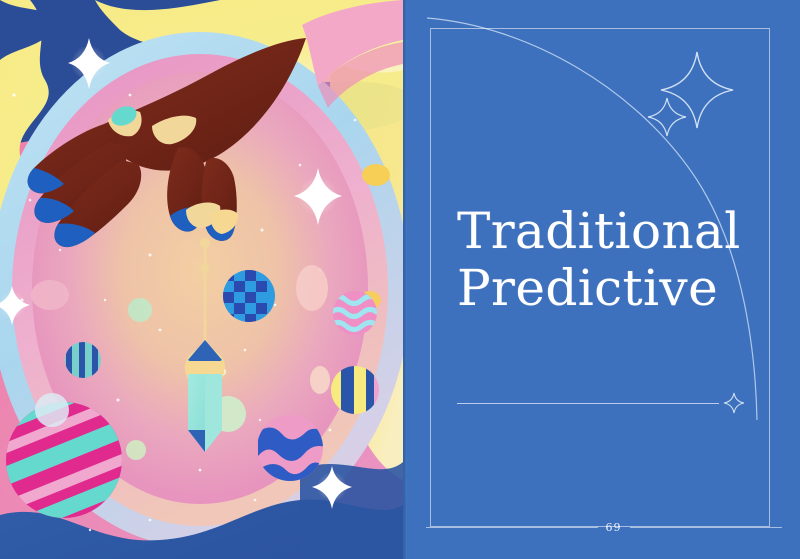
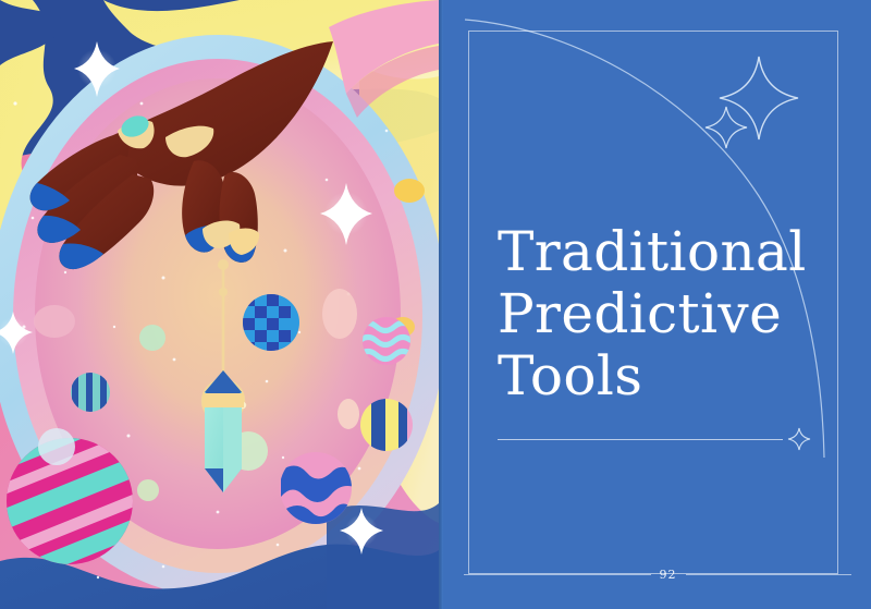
  Traditional
  Predictive
+ Tools
- 69
+ 92
